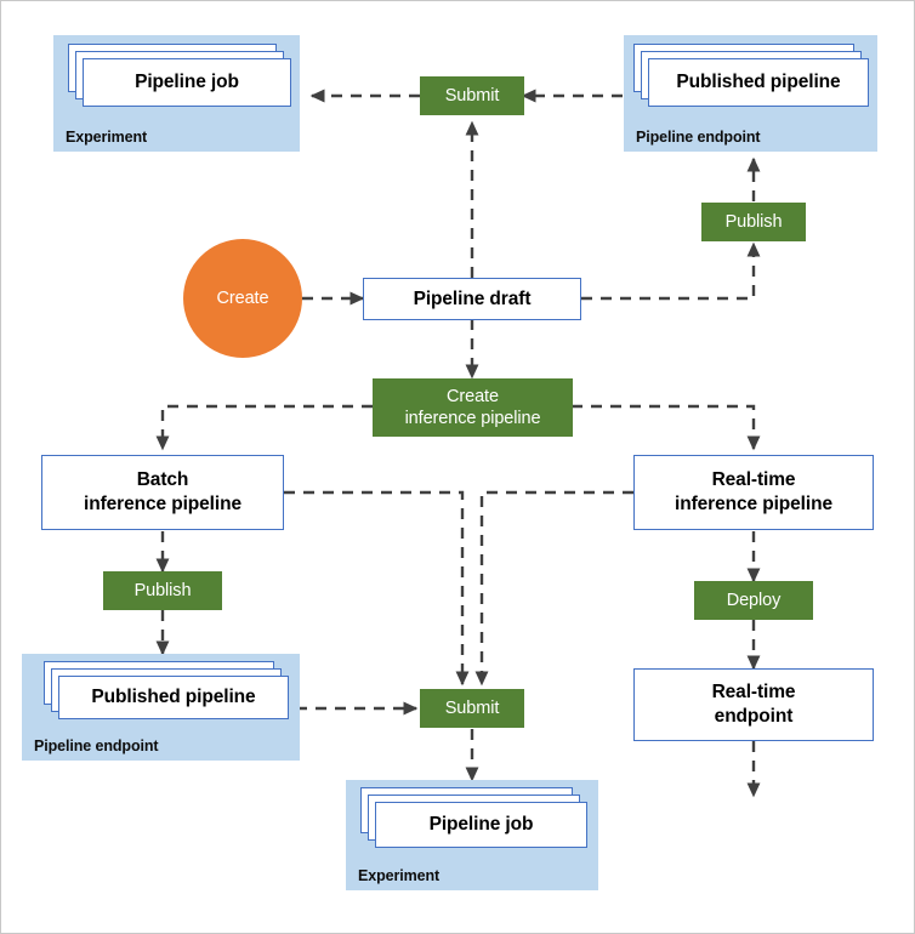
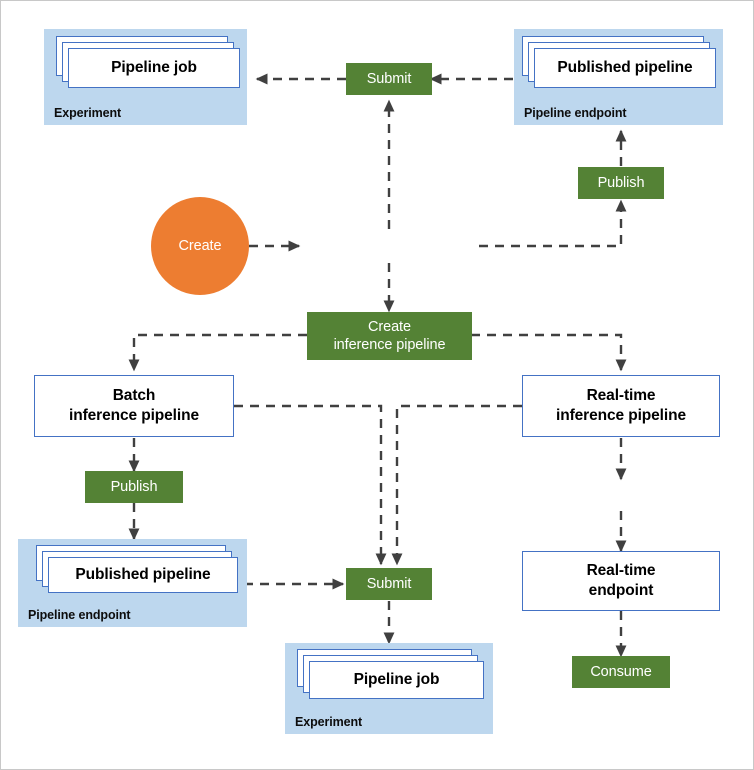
  Pipeline job
  Experiment
  Published pipeline
  Pipeline endpoint
  Submit
  Publish
  Create
- Pipeline draft
  Create
  inference pipeline
  Batch
  inference pipeline
  Real-time
  inference pipeline
  Publish
- Deploy
  Published pipeline
  Pipeline endpoint
  Real-time
  endpoint
  Submit
  Pipeline job
  Experiment
+ Consume
